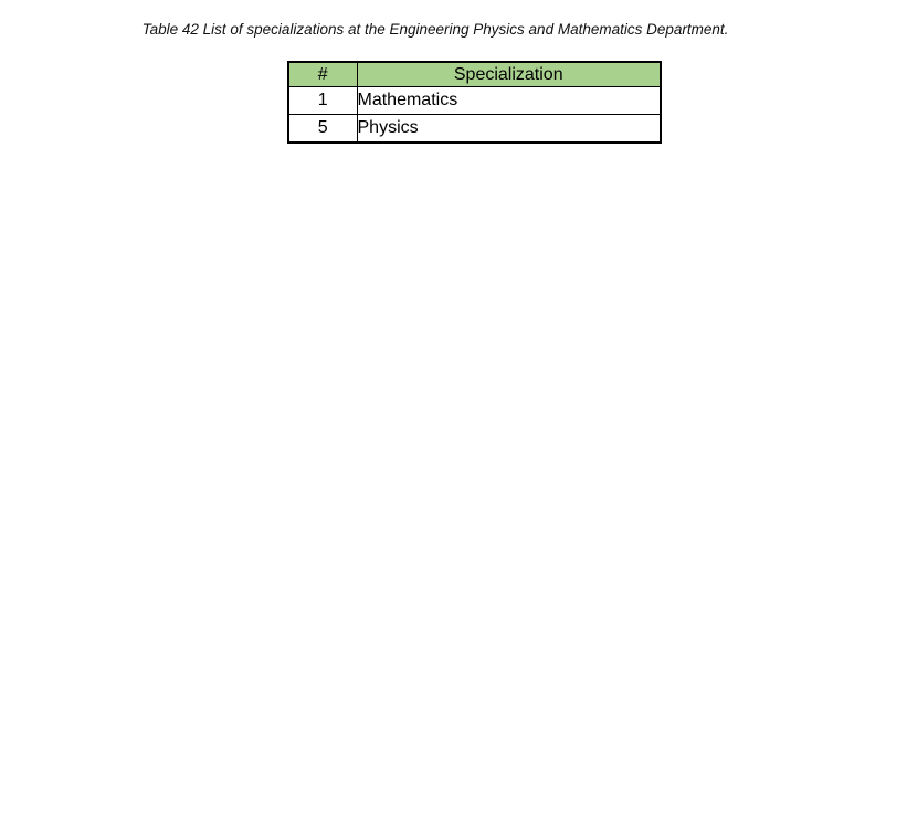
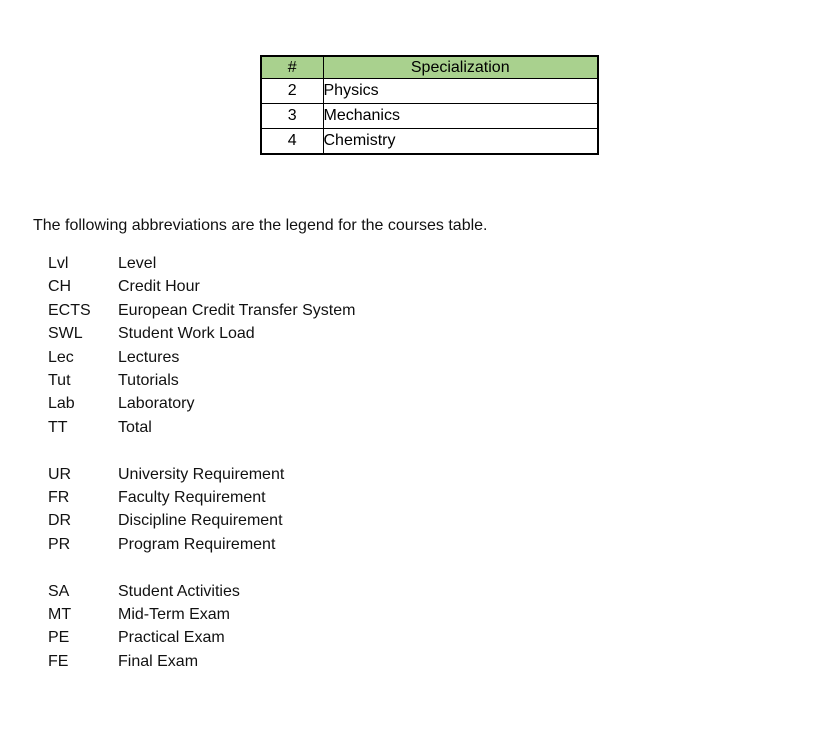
- Table 42 List of specializations at the Engineering Physics and Mathematics Department.
  #	Specialization
- 1	Mathematics
- 5	Physics
+ 2	Physics
+ 3	Mechanics
+ 4	Chemistry
+ The following abbreviations are the legend for the courses table.
+ Lvl Level
+ CH Credit Hour
+ ECTS European Credit Transfer System
+ SWL Student Work Load
+ Lec Lectures
+ Tut Tutorials
+ Lab Laboratory
+ TT Total
+ UR University Requirement
+ FR Faculty Requirement
+ DR Discipline Requirement
+ PR Program Requirement
+ SA Student Activities
+ MT Mid-Term Exam
+ PE Practical Exam
+ FE Final Exam
